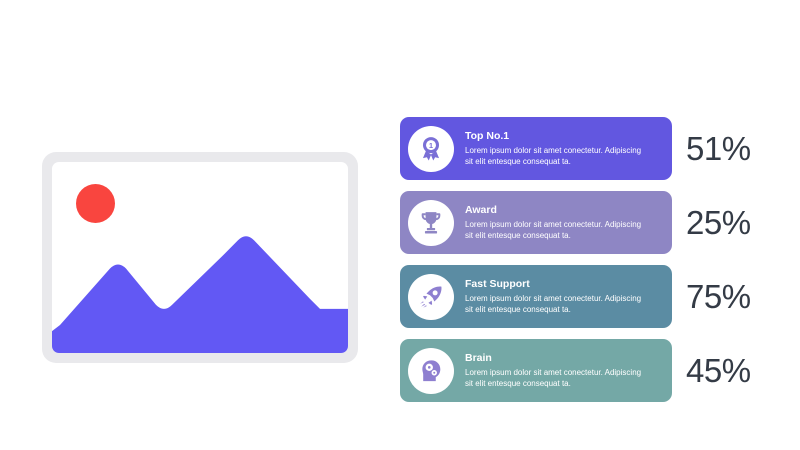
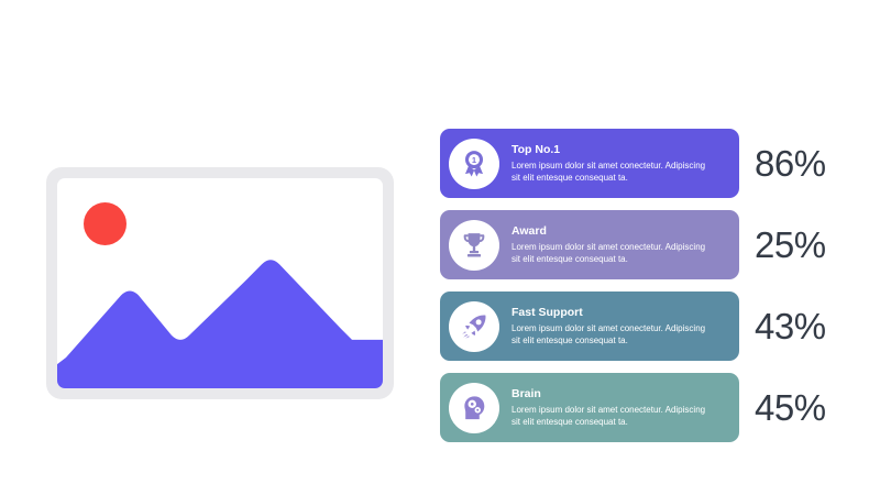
  1
  Top No.1
  Lorem ipsum dolor sit amet conectetur. Adipiscing
  sit elit entesque consequat ta.
- 51%
+ 86%
  Award
  Lorem ipsum dolor sit amet conectetur. Adipiscing
  sit elit entesque consequat ta.
  25%
  Fast Support
  Lorem ipsum dolor sit amet conectetur. Adipiscing
  sit elit entesque consequat ta.
- 75%
+ 43%
  Brain
  Lorem ipsum dolor sit amet conectetur. Adipiscing
  sit elit entesque consequat ta.
  45%
